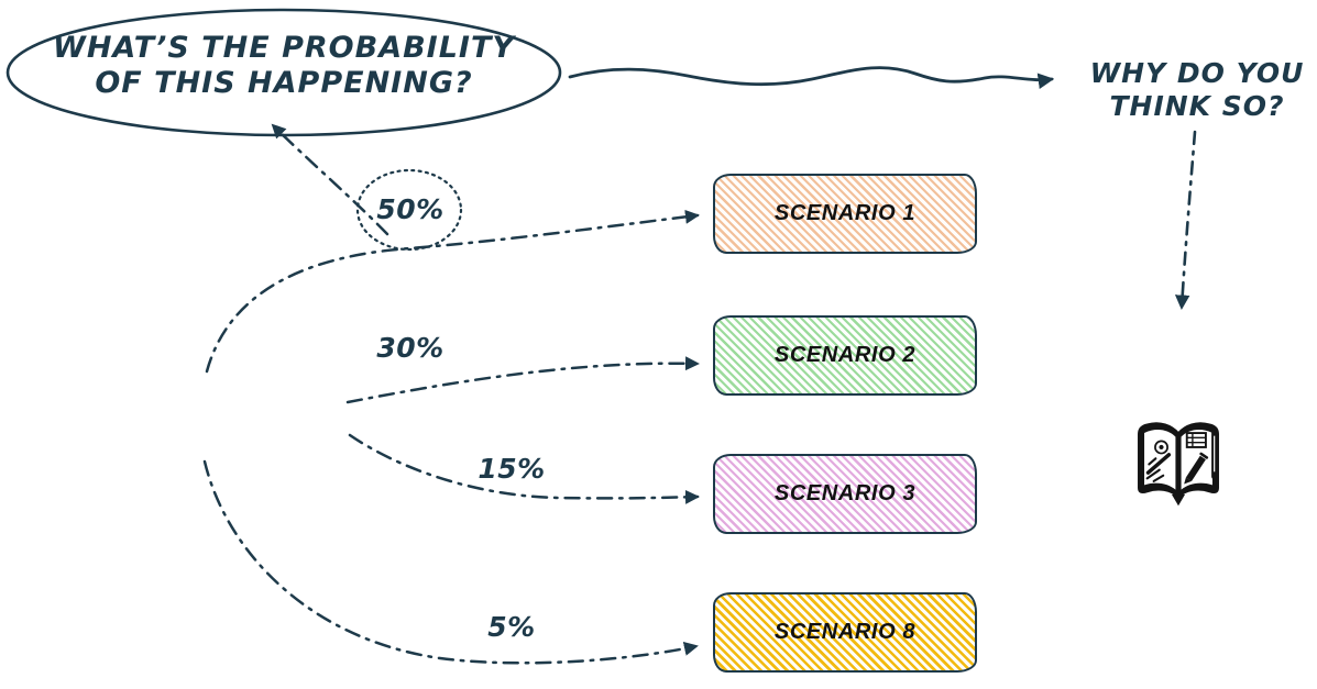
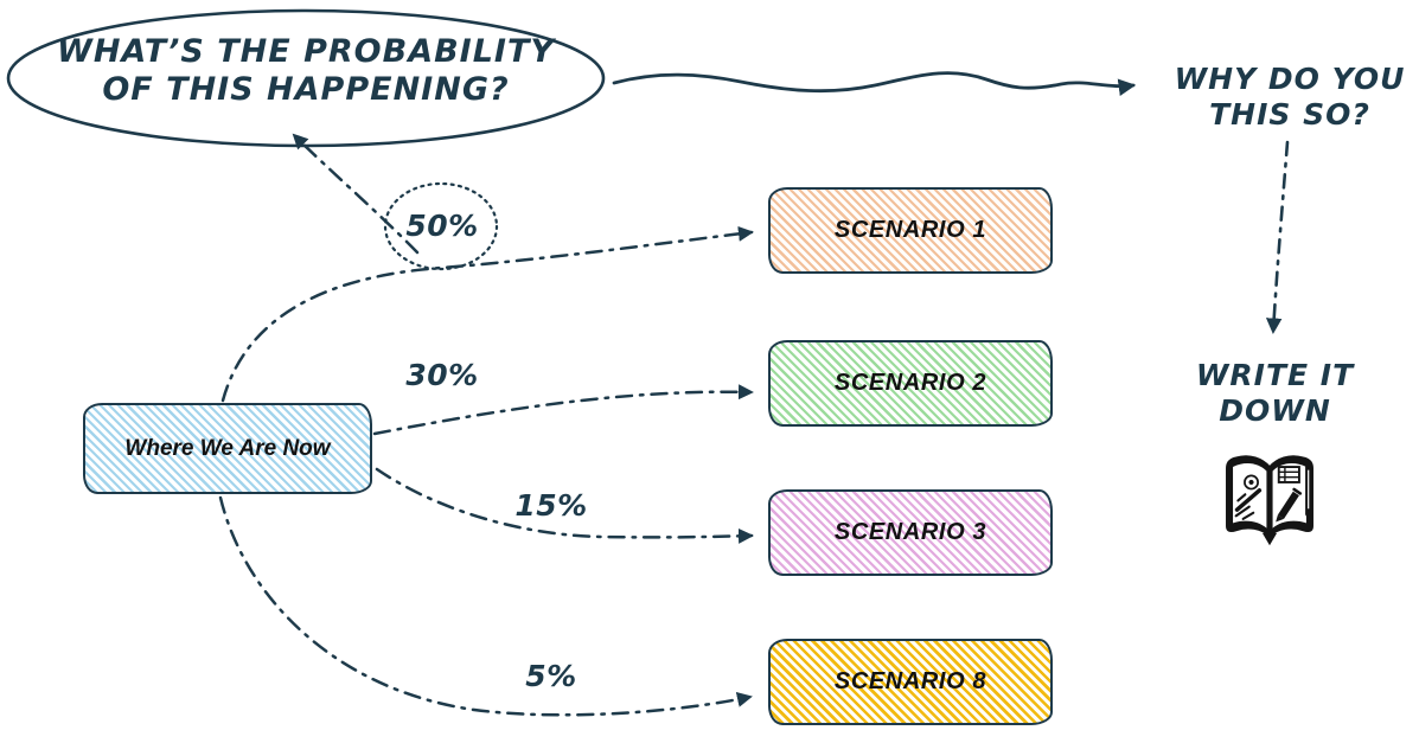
  WHAT’S THE PROBABILITY OF THIS HAPPENING?
- WHY DO YOU THINK SO?
+ WHY DO YOU THIS SO?
+ WRITE IT DOWN
  50%
  30%
  15%
  5%
+ Where We Are Now
  SCENARIO 1
  SCENARIO 2
  SCENARIO 3
  SCENARIO 8
